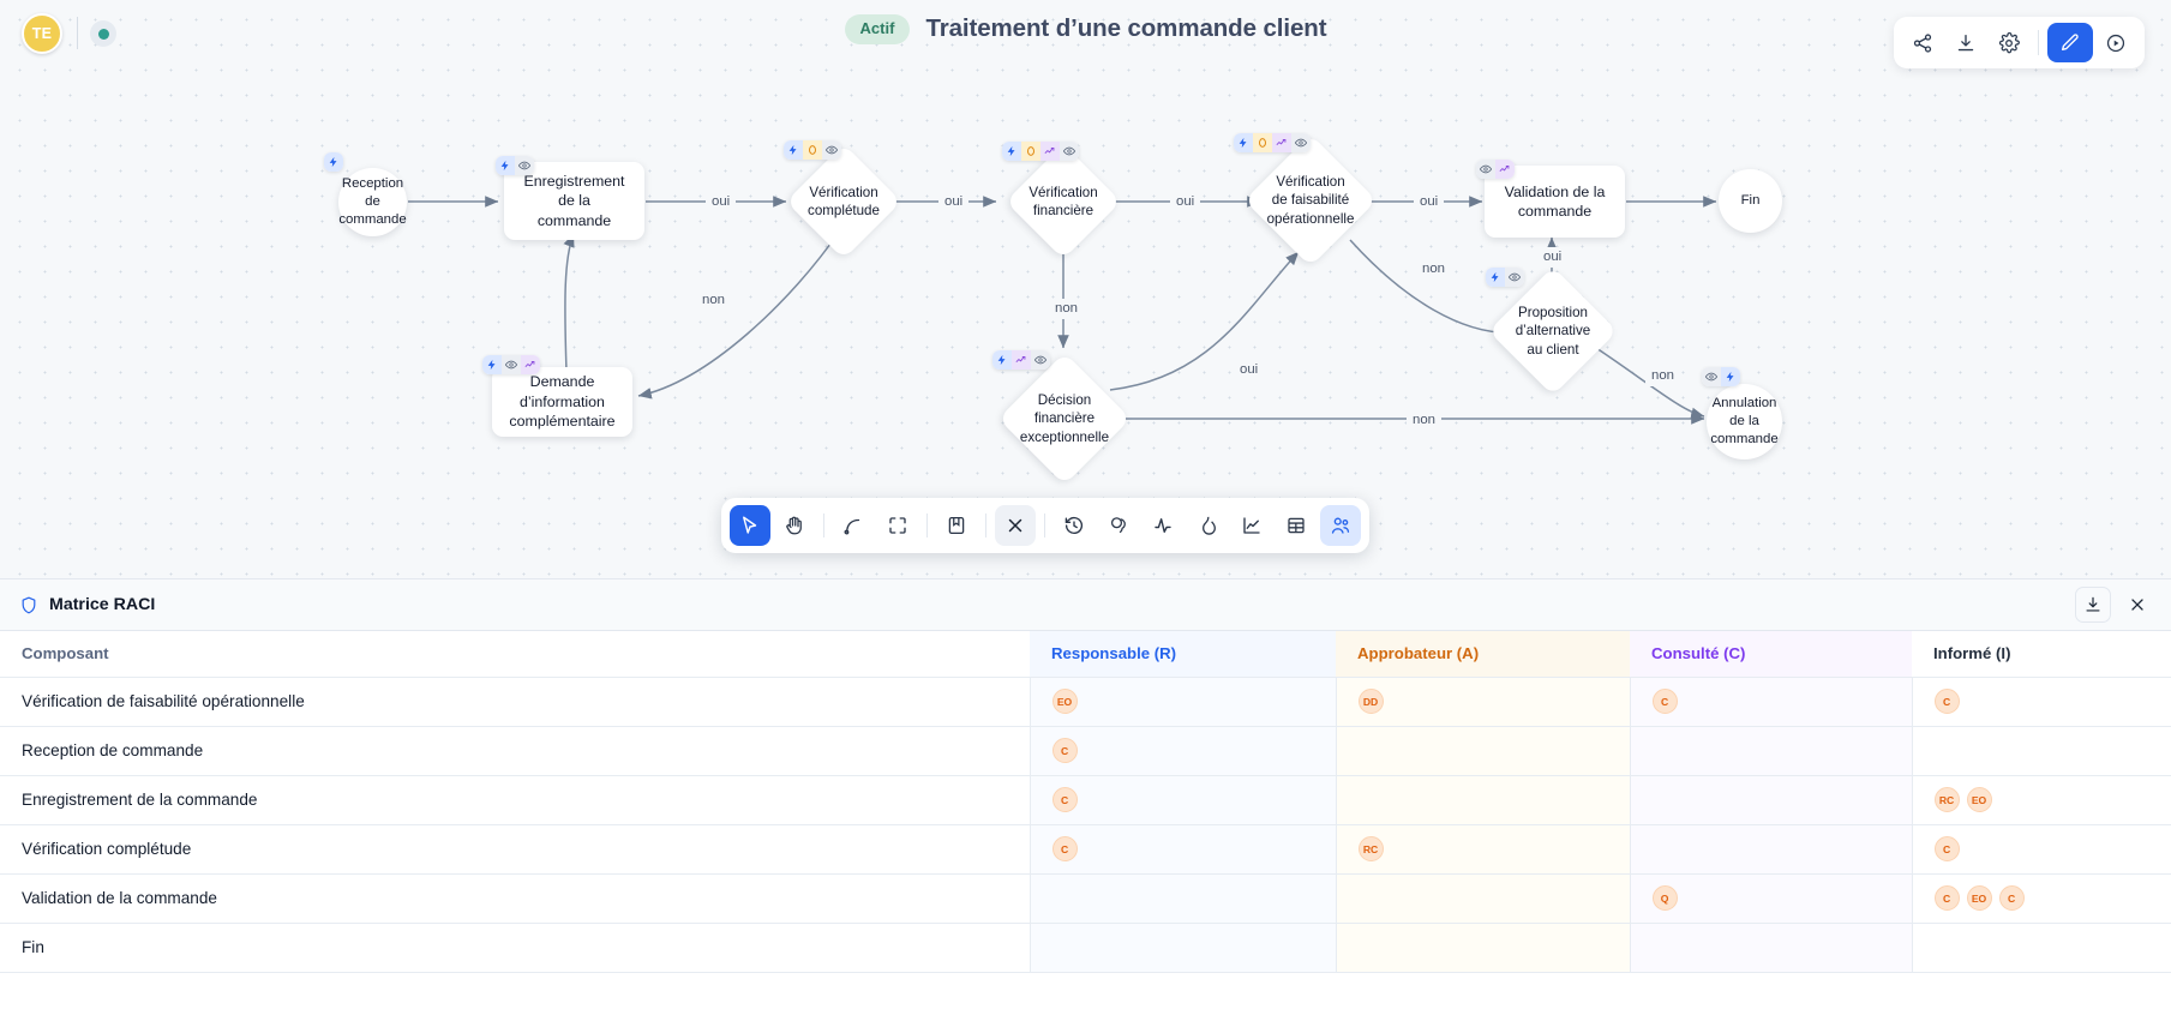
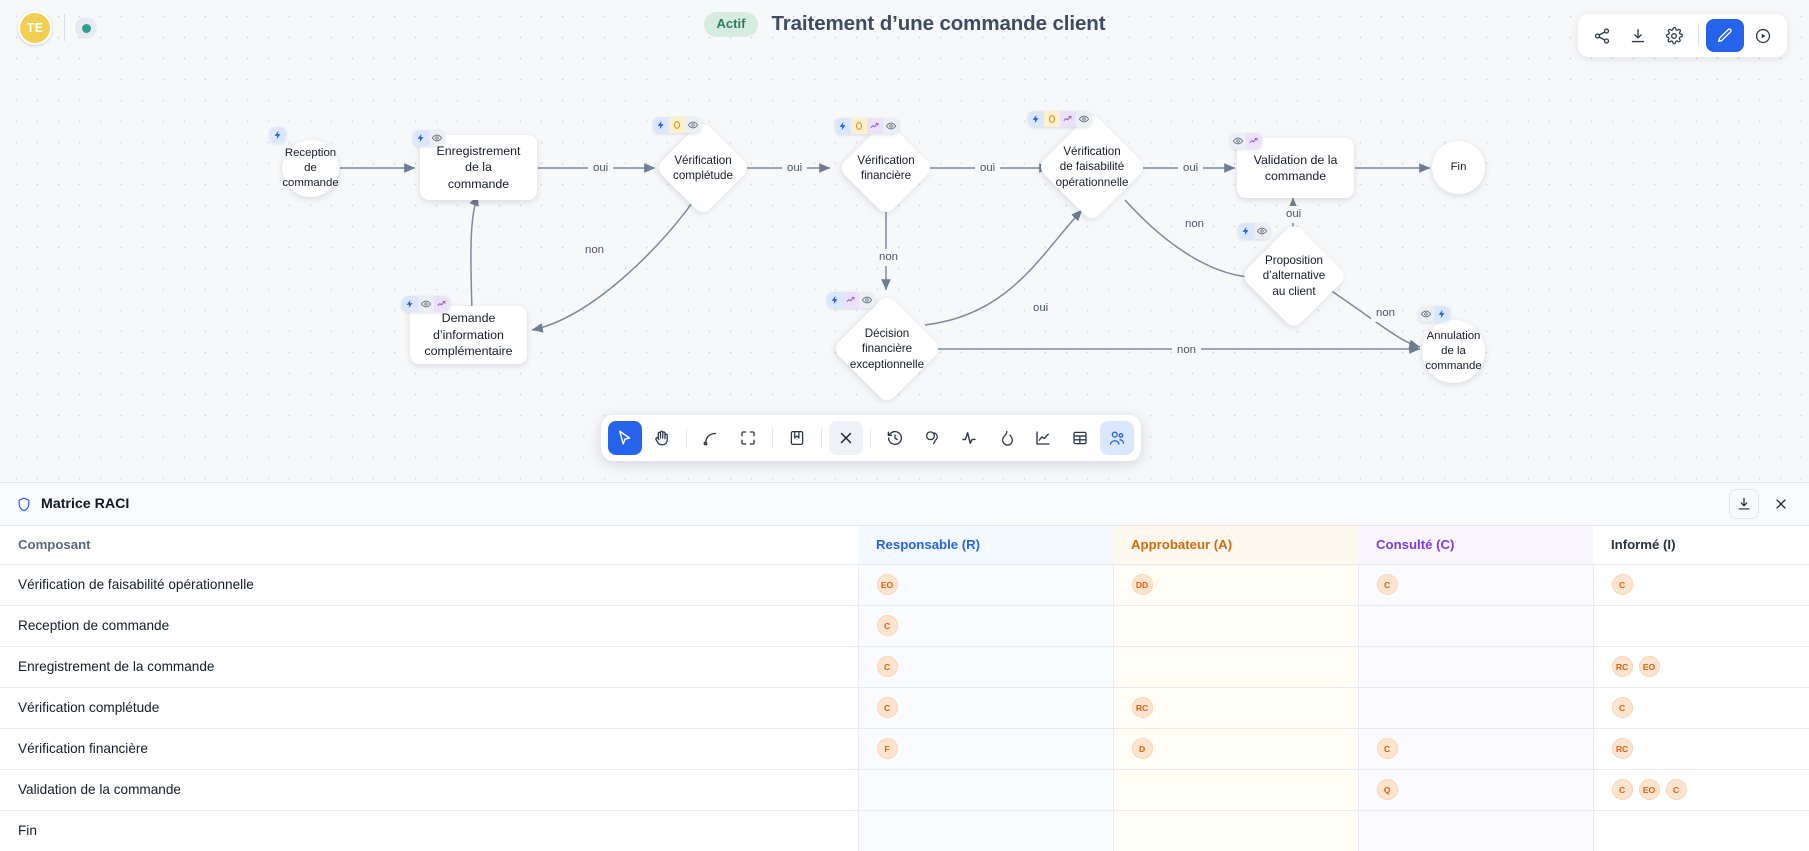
  Reception
  de
  commande
  Enregistrement de la
  commande
  Vérification
  complétude
  Vérification
  financière
  Vérification
  de faisabilité
  opérationnelle
  Validation de la
  commande
  Fin
  Demande
  d’information
  complémentaire
  Décision
  financière
  exceptionnelle
  Proposition
  d’alternative
  au client
  Annulation
  de la
  commande
  oui
  oui
  oui
  oui
  non
  non
  non
  oui
  oui
  non
  non
  TE
  Actif
  Traitement d’une commande client
  Matrice RACI
  Composant	Responsable (R)	Approbateur (A)	Consulté (C)	Informé (I)
  Vérification de faisabilité opérationnelle	EO	DD	C	C
  Reception de commande	C
  Enregistrement de la commande	C			RC EO
  Vérification complétude	C	RC		C
+ Vérification financière	F	D	C	RC
  Validation de la commande			Q	C EO C
  Fin
